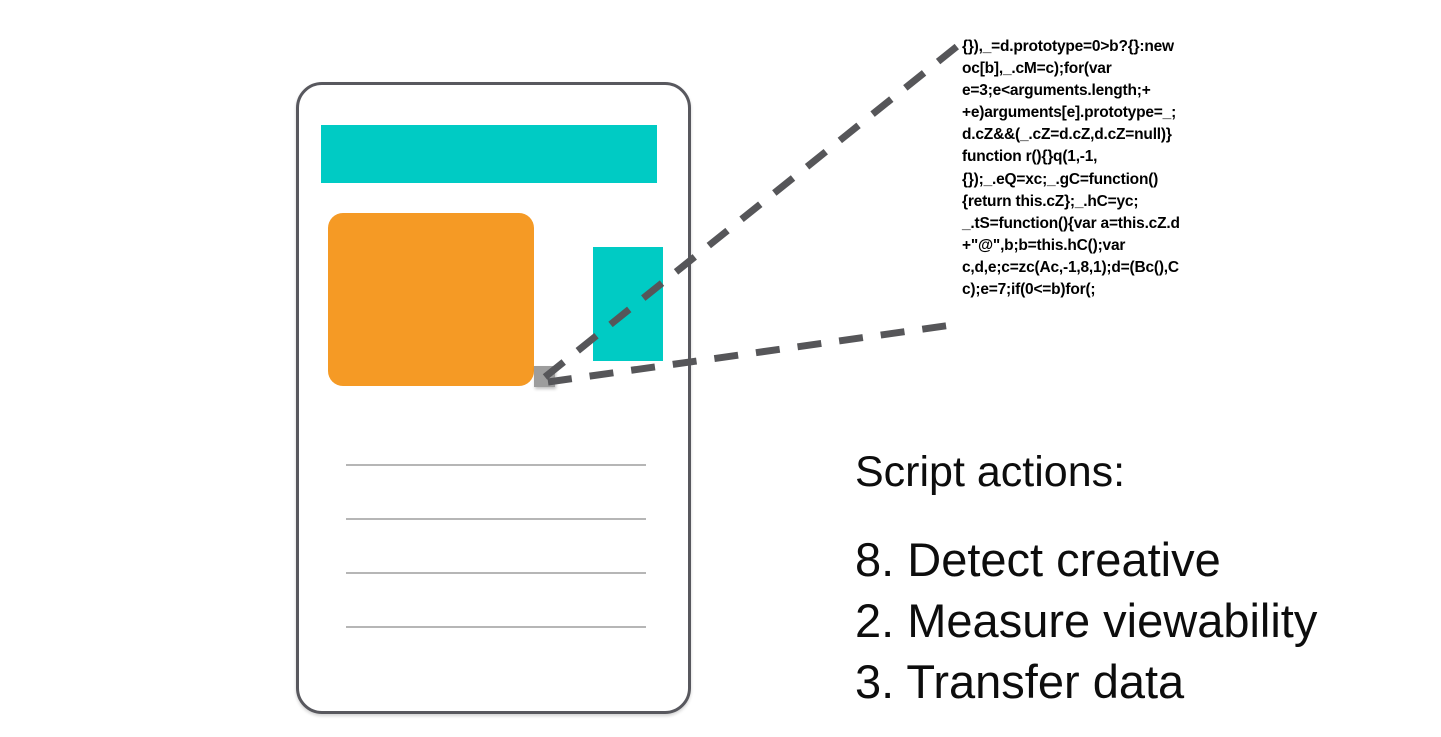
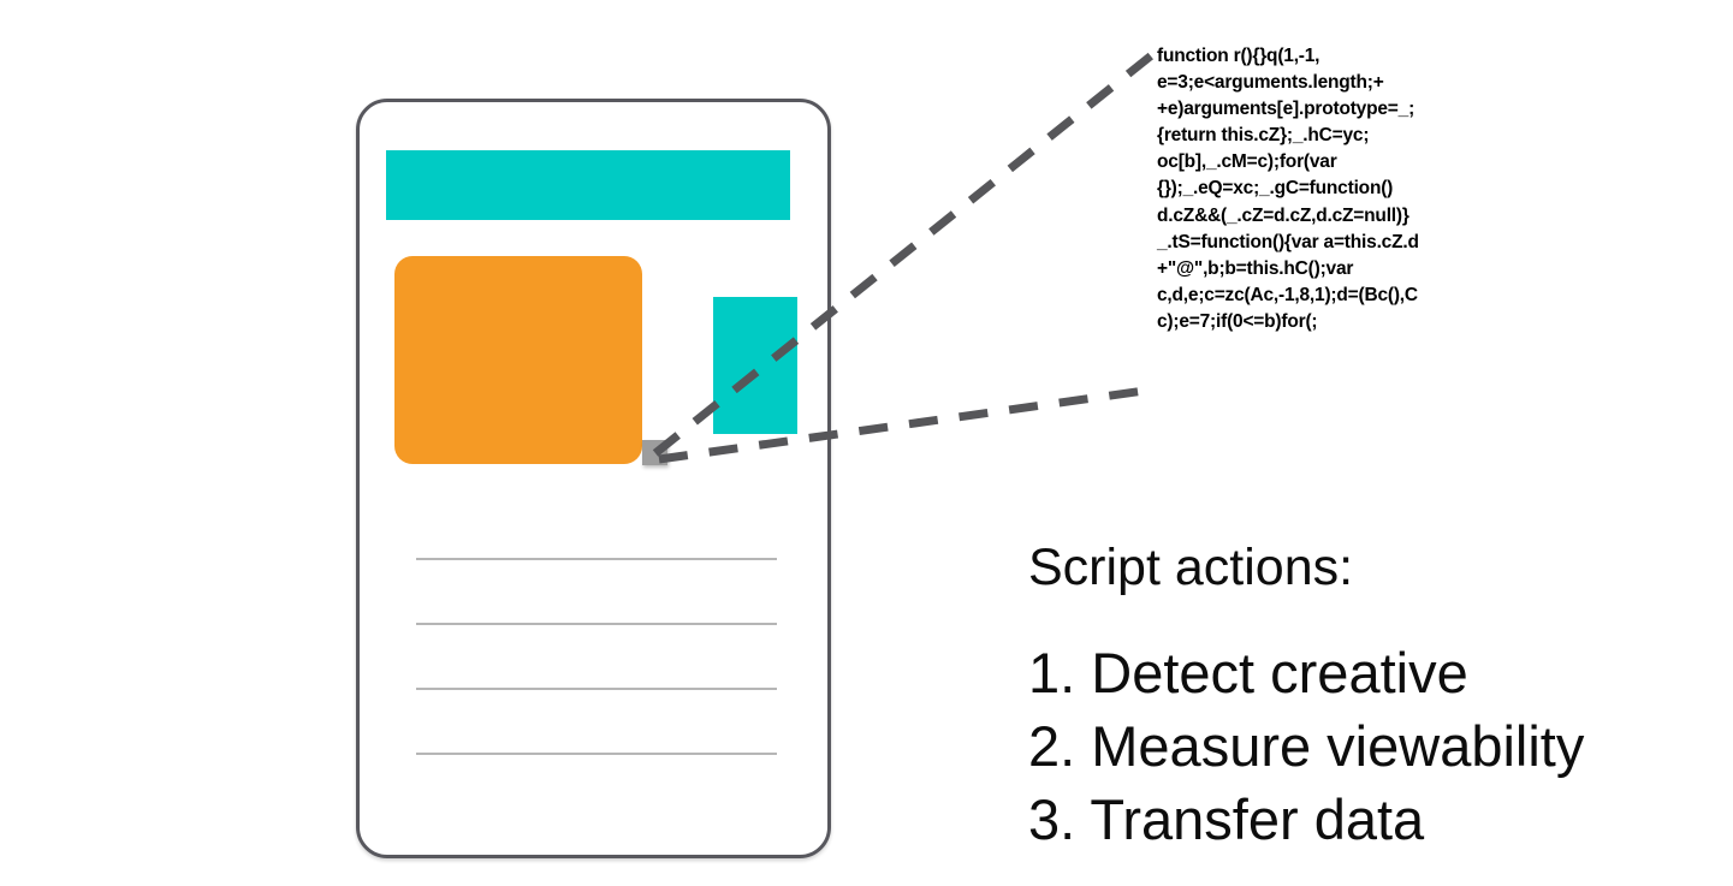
- {}),_=d.prototype=0>b?{}:new
- oc[b],_.cM=c);for(var
+ function r(){}q(1,-1,
  e=3;e<arguments.length;+
  +e)arguments[e].prototype=_;
- d.cZ&&(_.cZ=d.cZ,d.cZ=null)}
+ {return this.cZ};_.hC=yc;
- function r(){}q(1,-1,
+ oc[b],_.cM=c);for(var
  {});_.eQ=xc;_.gC=function()
- {return this.cZ};_.hC=yc;
+ d.cZ&&(_.cZ=d.cZ,d.cZ=null)}
  _.tS=function(){var a=this.cZ.d
  +"@",b;b=this.hC();var
  c,d,e;c=zc(Ac,-1,8,1);d=(Bc(),C
  c);e=7;if(0<=b)for(;
  Script actions:
- 8. Detect creative
+ 1. Detect creative
  2. Measure viewability
  3. Transfer data
